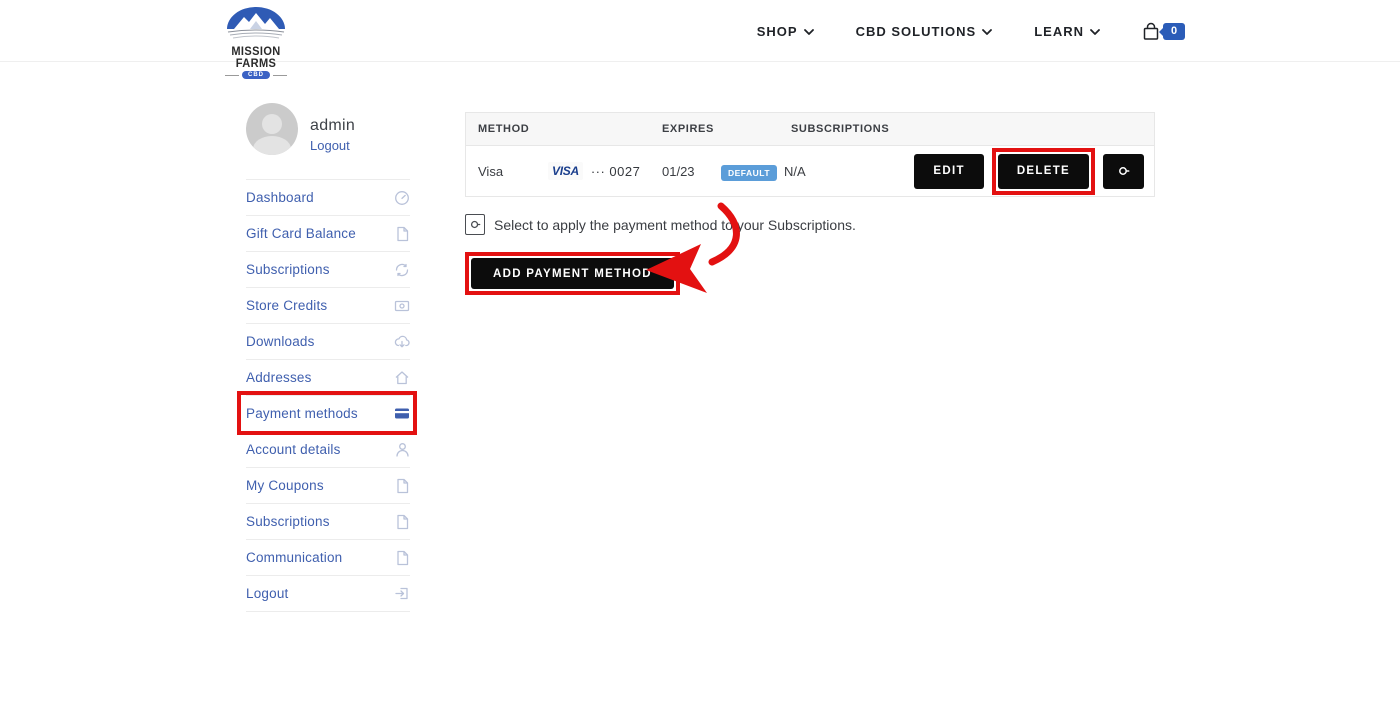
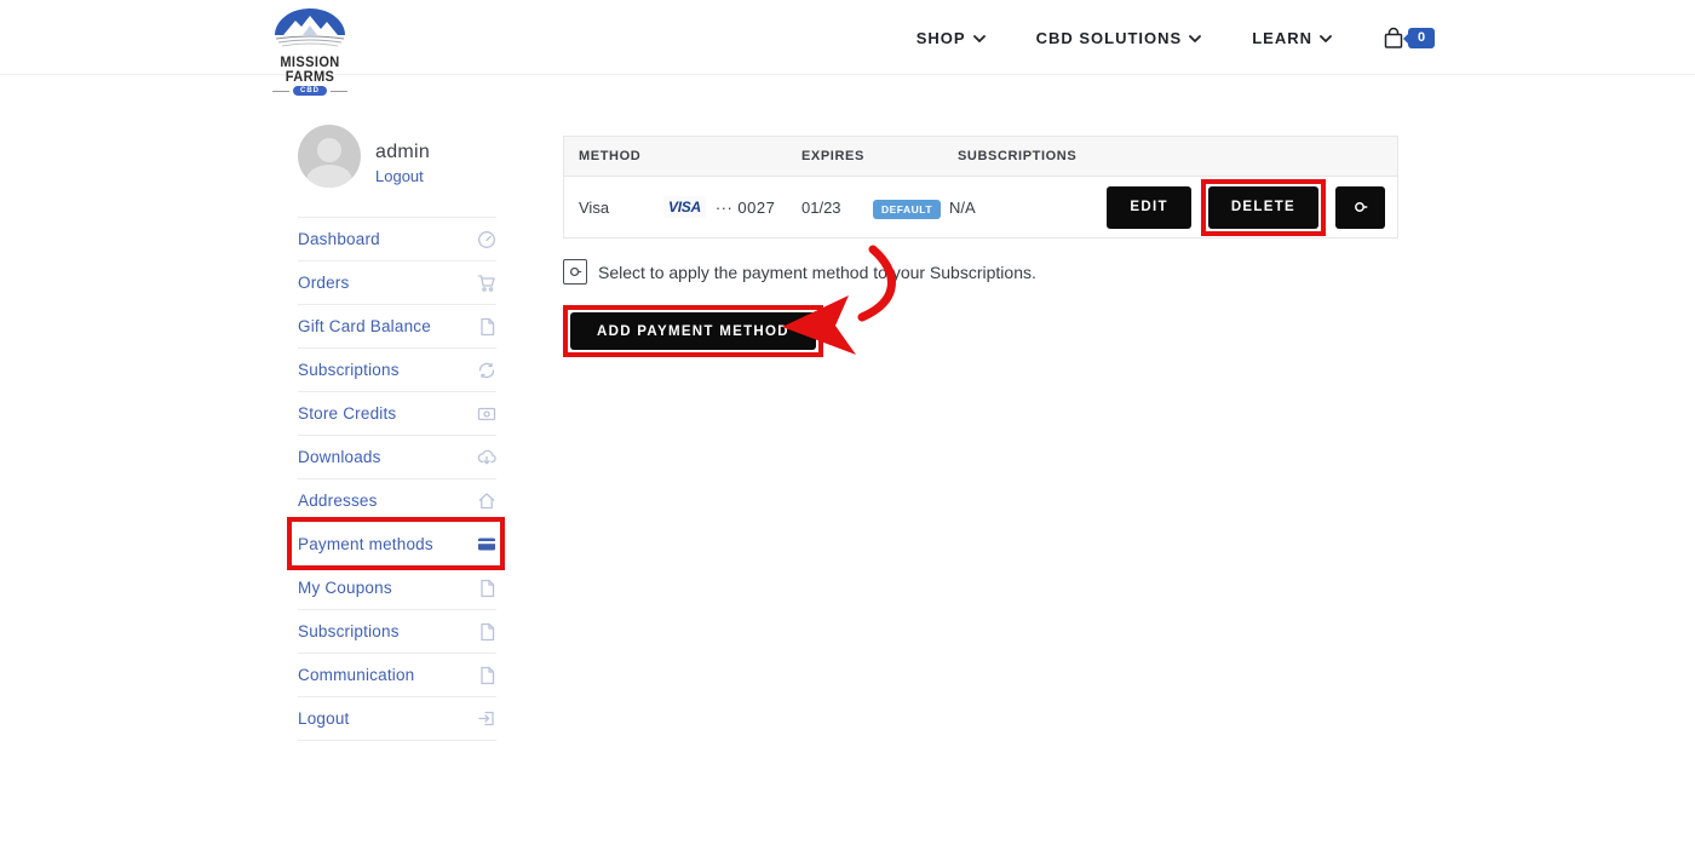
  MISSION FARMS
  SHOP
  CBD SOLUTIONS
  LEARN
  0
  admin
  Logout
  Dashboard
+ Orders
  Gift Card Balance
  Subscriptions
  Store Credits
  Downloads
  Addresses
  Payment methods
- Account details
  My Coupons
  Subscriptions
  Communication
  Logout
  METHOD
  EXPIRES
  SUBSCRIPTIONS
  Visa
  VISA
  ··· 0027
  01/23
  DEFAULT
  N/A
  EDIT
  DELETE
  Select to apply the payment method to your Subscriptions.
  ADD PAYMENT METHOD
